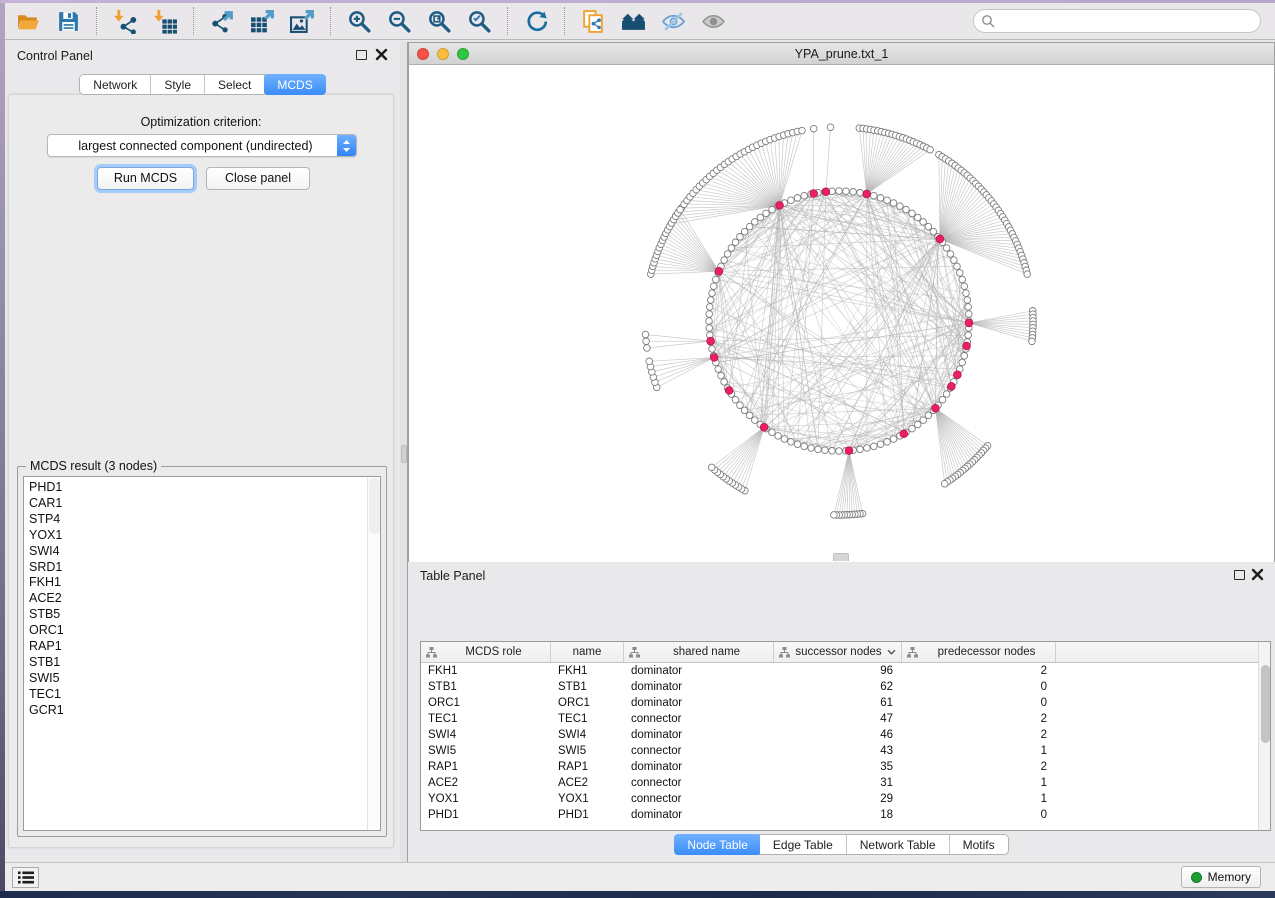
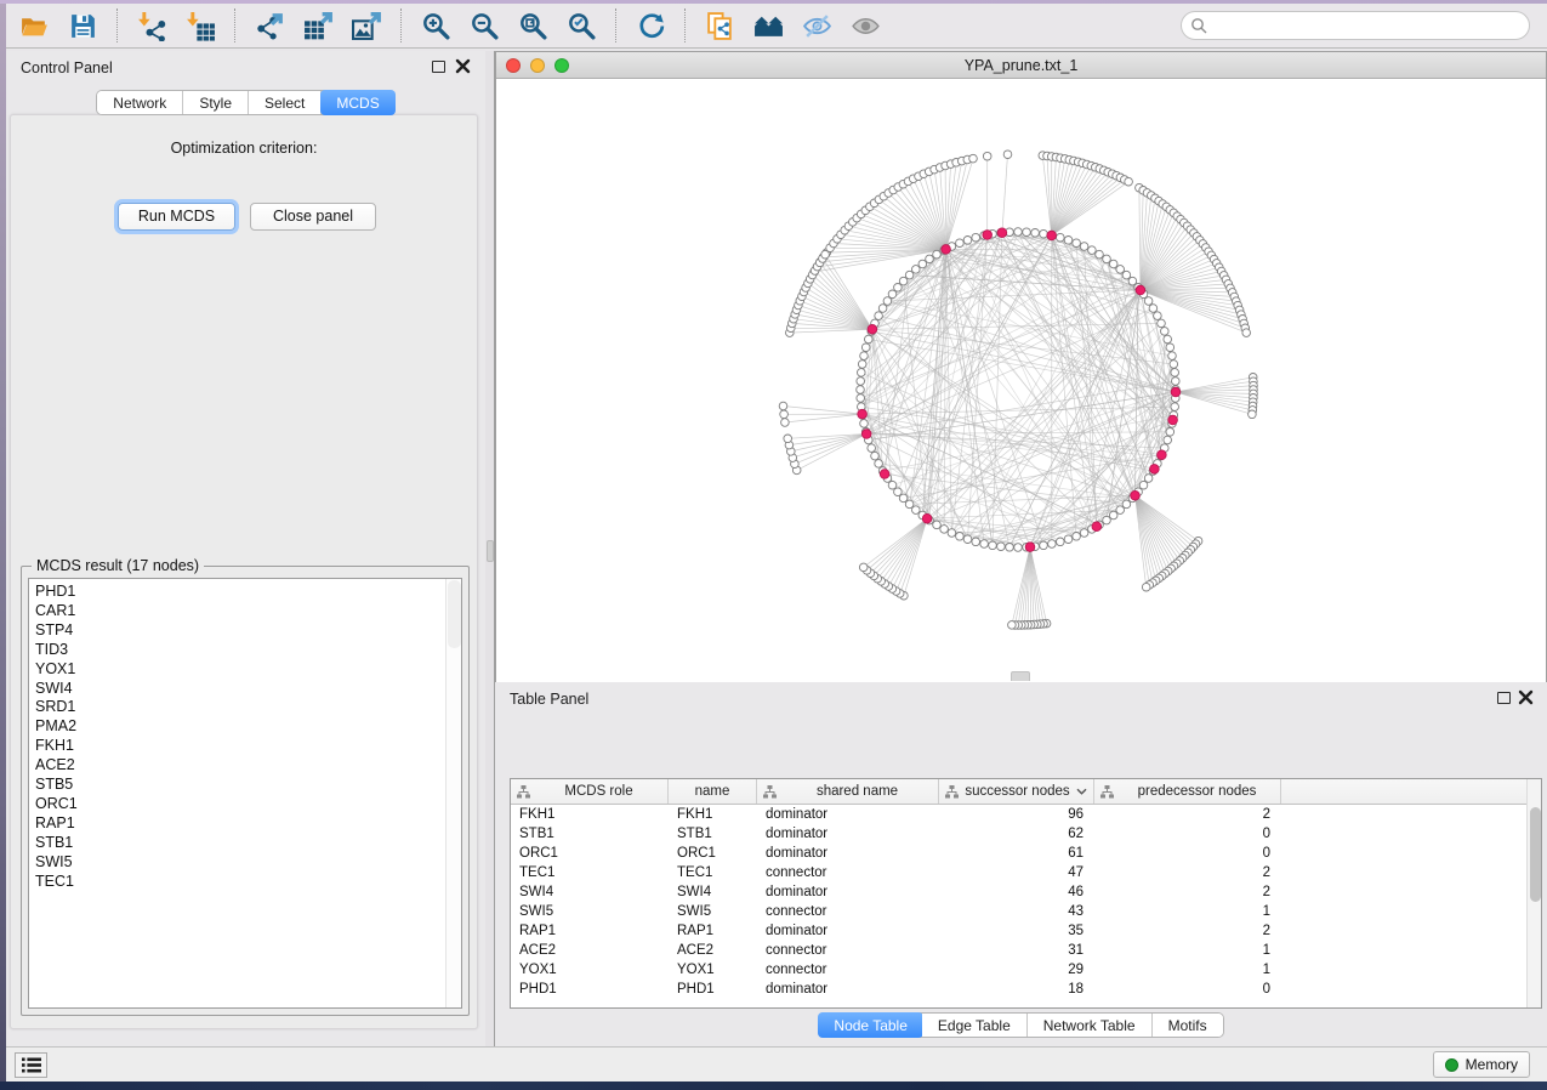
  Control Panel
  Network
  Style
  Select
  MCDS
  Optimization criterion:
- largest connected component (undirected)
  Run MCDS
  Close panel
- MCDS result (3 nodes)
+ MCDS result (17 nodes)
  PHD1
  CAR1
  STP4
+ TID3
  YOX1
  SWI4
  SRD1
+ PMA2
  FKH1
  ACE2
  STB5
  ORC1
  RAP1
  STB1
  SWI5
  TEC1
- GCR1
  YPA_prune.txt_1
  Table Panel
  MCDS role
  name
  shared name
  successor nodes
  predecessor nodes
  FKH1
  FKH1
  dominator
  96
  2
  STB1
  STB1
  dominator
  62
  0
  ORC1
  ORC1
  dominator
  61
  0
  TEC1
  TEC1
  connector
  47
  2
  SWI4
  SWI4
  dominator
  46
  2
  SWI5
  SWI5
  connector
  43
  1
  RAP1
  RAP1
  dominator
  35
  2
  ACE2
  ACE2
  connector
  31
  1
  YOX1
  YOX1
  connector
  29
  1
  PHD1
  PHD1
  dominator
  18
  0
  Node Table
  Edge Table
  Network Table
  Motifs
  Memory
